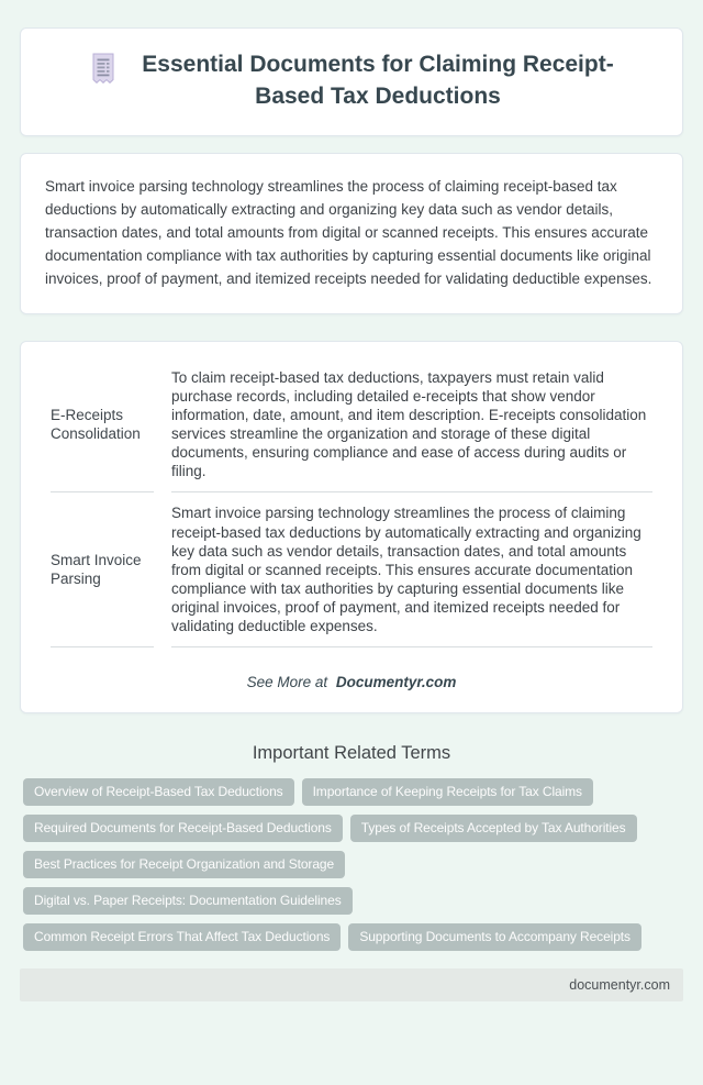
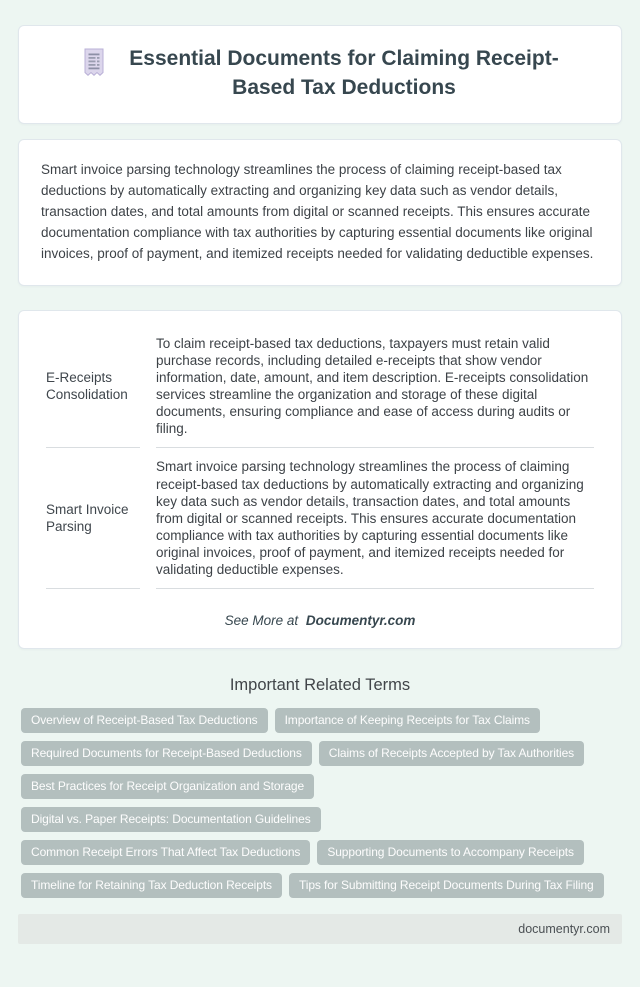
  Essential Documents for Claiming Receipt-Based Tax Deductions
  Smart invoice parsing technology streamlines the process of claiming receipt-based tax deductions by automatically extracting and organizing key data such as vendor details, transaction dates, and total amounts from digital or scanned receipts. This ensures accurate documentation compliance with tax authorities by capturing essential documents like original invoices, proof of payment, and itemized receipts needed for validating deductible expenses.
  E-Receipts Consolidation	To claim receipt-based tax deductions, taxpayers must retain valid purchase records, including detailed e-receipts that show vendor information, date, amount, and item description. E-receipts consolidation services streamline the organization and storage of these digital documents, ensuring compliance and ease of access during audits or filing.
  Smart Invoice Parsing	Smart invoice parsing technology streamlines the process of claiming receipt-based tax deductions by automatically extracting and organizing key data such as vendor details, transaction dates, and total amounts from digital or scanned receipts. This ensures accurate documentation compliance with tax authorities by capturing essential documents like original invoices, proof of payment, and itemized receipts needed for validating deductible expenses.
  See More at Documentyr.com
  Important Related Terms
  Overview of Receipt-Based Tax Deductions
  Importance of Keeping Receipts for Tax Claims
  Required Documents for Receipt-Based Deductions
- Types of Receipts Accepted by Tax Authorities
+ Claims of Receipts Accepted by Tax Authorities
  Best Practices for Receipt Organization and Storage
  Digital vs. Paper Receipts: Documentation Guidelines
  Common Receipt Errors That Affect Tax Deductions
  Supporting Documents to Accompany Receipts
+ Timeline for Retaining Tax Deduction Receipts
+ Tips for Submitting Receipt Documents During Tax Filing
  documentyr.com
